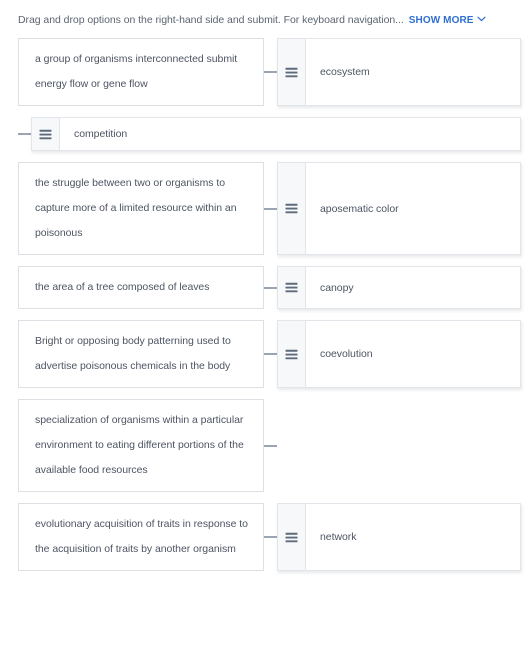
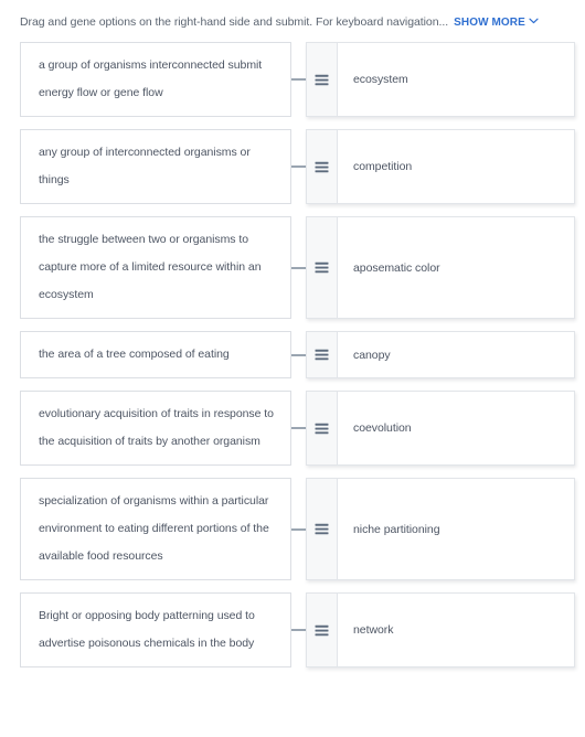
- Drag and drop options on the right-hand side and submit. For keyboard navigation... SHOW MORE
+ Drag and gene options on the right-hand side and submit. For keyboard navigation... SHOW MORE
  a group of organisms interconnected submit energy flow or gene flow
  ecosystem
+ any group of interconnected organisms or things
  competition
- the struggle between two or organisms to capture more of a limited resource within an poisonous
+ the struggle between two or organisms to capture more of a limited resource within an ecosystem
  aposematic color
- the area of a tree composed of leaves
+ the area of a tree composed of eating
  canopy
- Bright or opposing body patterning used to advertise poisonous chemicals in the body
+ evolutionary acquisition of traits in response to the acquisition of traits by another organism
  coevolution
  specialization of organisms within a particular environment to eating different portions of the available food resources
+ niche partitioning
- evolutionary acquisition of traits in response to the acquisition of traits by another organism
+ Bright or opposing body patterning used to advertise poisonous chemicals in the body
  network
